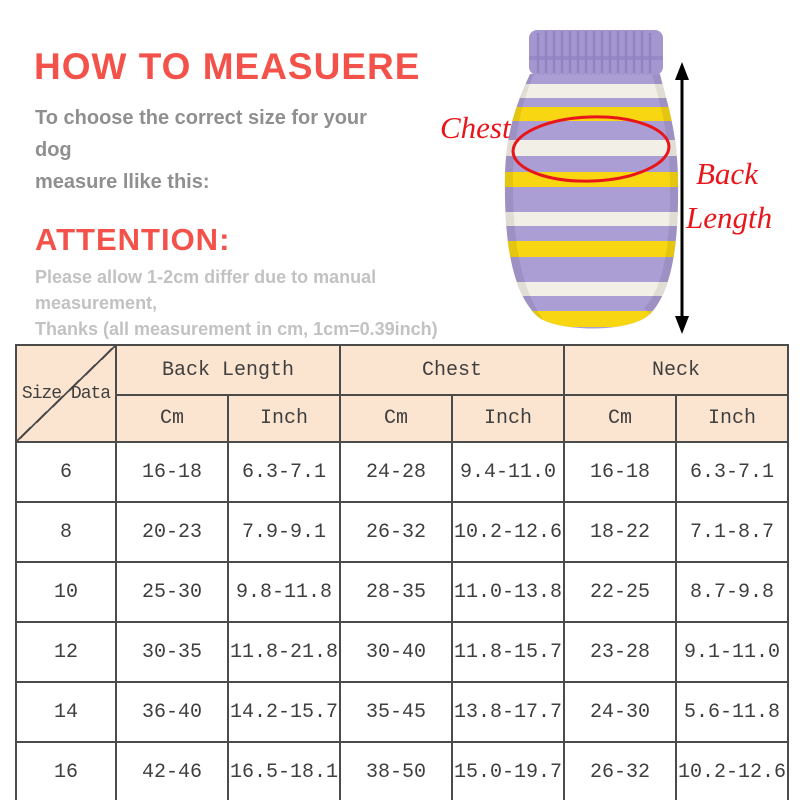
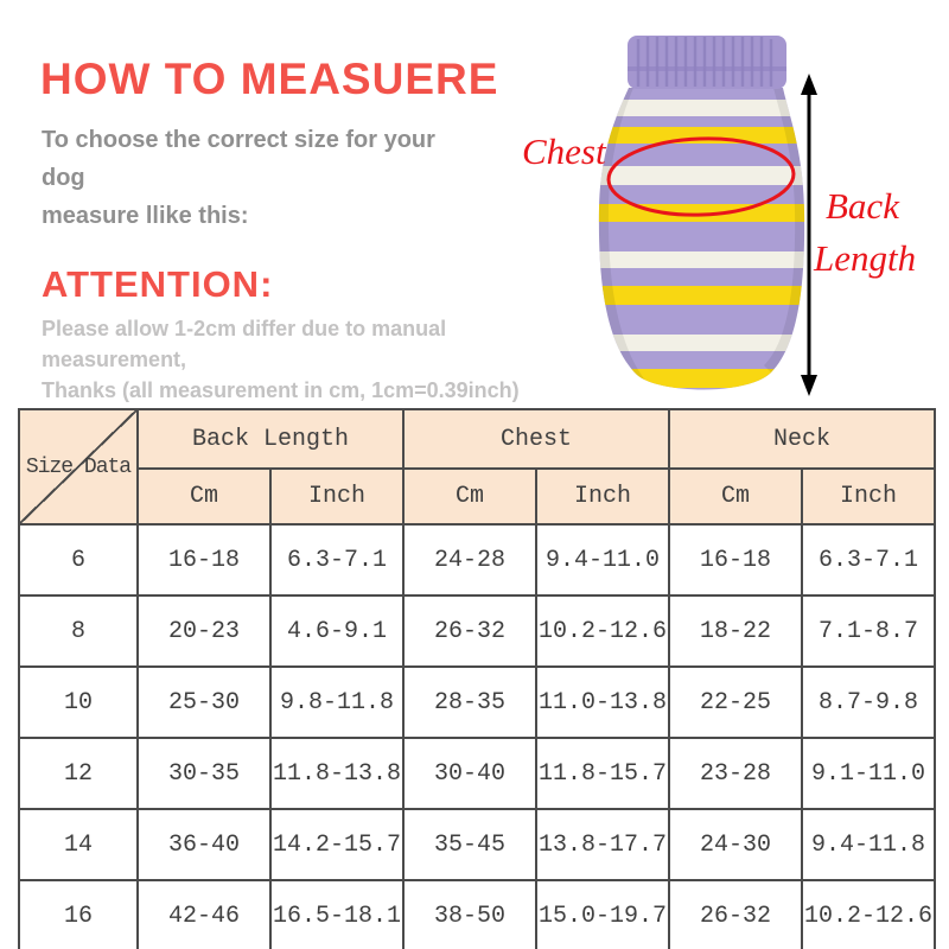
  HOW TO MEASUERE
  To choose the correct size for your dog
  measure llike this:
  ATTENTION:
  Please allow 1-2cm differ due to manual measurement,
  Thanks (all measurement in cm, 1cm=0.39inch)
  Chest
  Back
  Length
  Size Data	Back Length	Chest	Neck
  Cm	Inch	Cm	Inch	Cm	Inch
  6	16-18	6.3-7.1	24-28	9.4-11.0	16-18	6.3-7.1
- 8	20-23	7.9-9.1	26-32	10.2-12.6	18-22	7.1-8.7
+ 8	20-23	4.6-9.1	26-32	10.2-12.6	18-22	7.1-8.7
  10	25-30	9.8-11.8	28-35	11.0-13.8	22-25	8.7-9.8
- 12	30-35	11.8-21.8	30-40	11.8-15.7	23-28	9.1-11.0
+ 12	30-35	11.8-13.8	30-40	11.8-15.7	23-28	9.1-11.0
- 14	36-40	14.2-15.7	35-45	13.8-17.7	24-30	5.6-11.8
+ 14	36-40	14.2-15.7	35-45	13.8-17.7	24-30	9.4-11.8
  16	42-46	16.5-18.1	38-50	15.0-19.7	26-32	10.2-12.6
